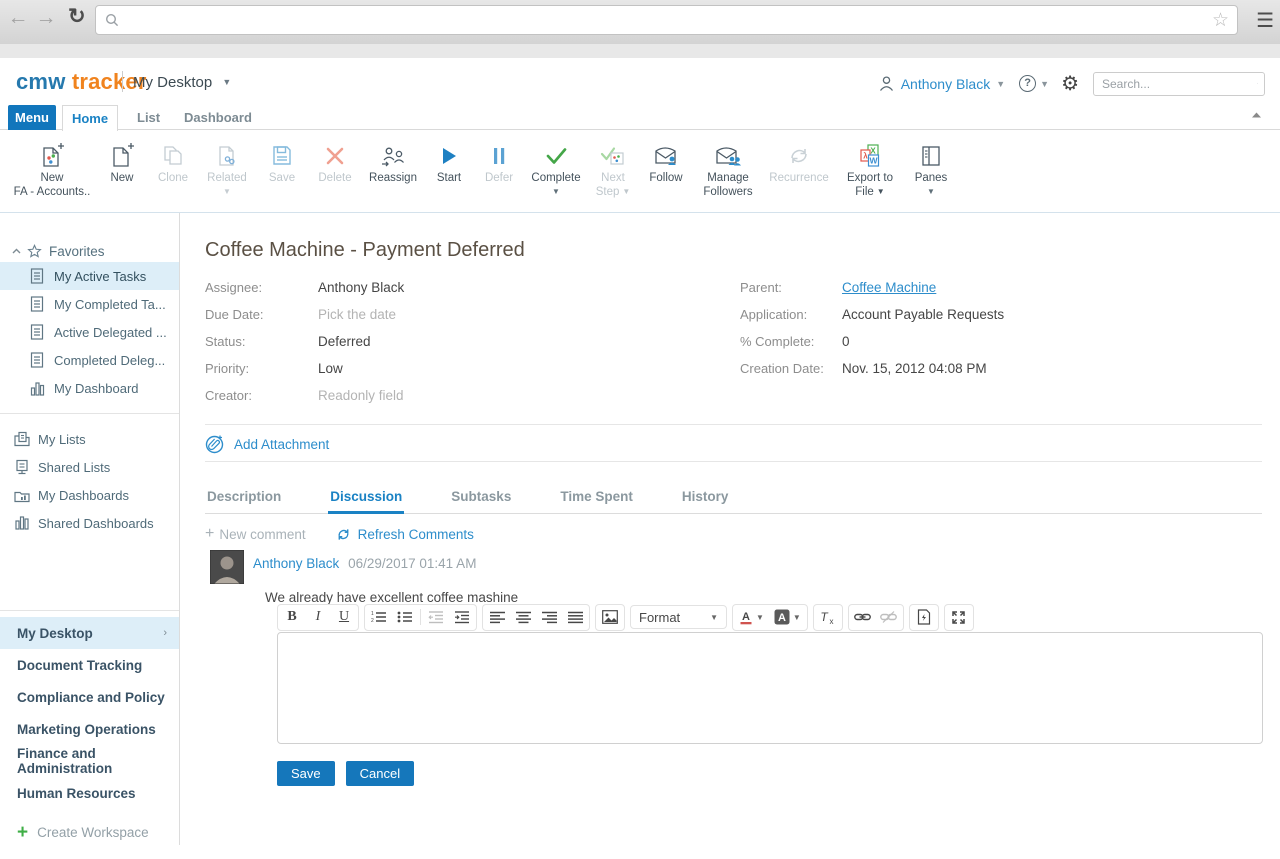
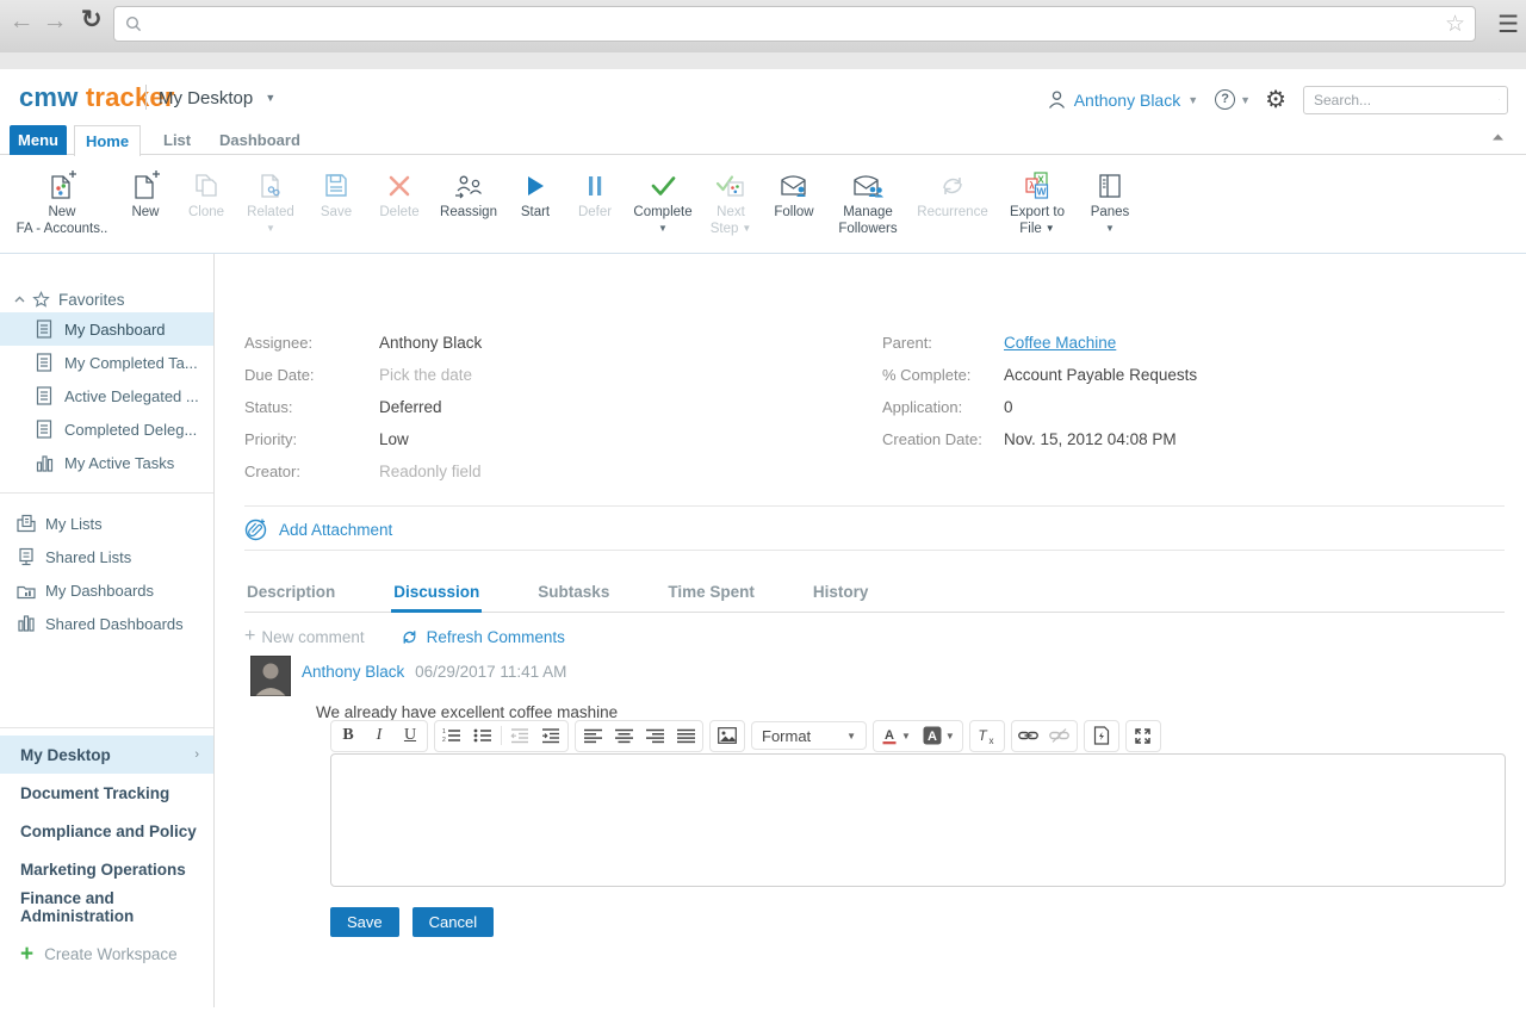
  ←
  →
  ↻
  ☆
  ☰
  cmw tracker
  My Desktop ▼
  Anthony Black
  ▼
  ?
  ▼
  ⚙
  Search...
  Menu
  Home
  List
  Dashboard
  New
  FA - Accounts..
  New
  Clone
  Related
  ▼
  Save
  Delete
  Reassign
  Start
  Defer
  Complete
  ▼
  Next Step ▼
  Follow
  Manage Followers
  Recurrence
  X
  λ
  W
  Export to File ▼
  Panes
  ▼
  Favorites
- My Active Tasks
+ My Dashboard
  My Completed Ta...
  Active Delegated ...
  Completed Deleg...
- My Dashboard
+ My Active Tasks
  My Lists
  Shared Lists
  My Dashboards
  Shared Dashboards
  My Desktop
  ›
  Document Tracking
  Compliance and Policy
  Marketing Operations
  Finance and Administration
- Human Resources
  +
  Create Workspace
- Coffee Machine - Payment Deferred
  Assignee:
  Anthony Black
  Due Date:
  Pick the date
  Status:
  Deferred
  Priority:
  Low
  Creator:
  Readonly field
  Parent:
  Coffee Machine
- Application:
+ % Complete:
  Account Payable Requests
- % Complete:
+ Application:
  0
  Creation Date:
  Nov. 15, 2012 04:08 PM
  Add Attachment
  Description
  Discussion
  Subtasks
  Time Spent
  History
  +
  New comment
  Refresh Comments
- Anthony Black 06/29/2017 01:41 AM
+ Anthony Black 06/29/2017 11:41 AM
  We already have excellent coffee mashine
  B
  I
  U
  Format
  ▼
  A
  ▼
  A
  ▼
  T
  x
  Save
  Cancel
